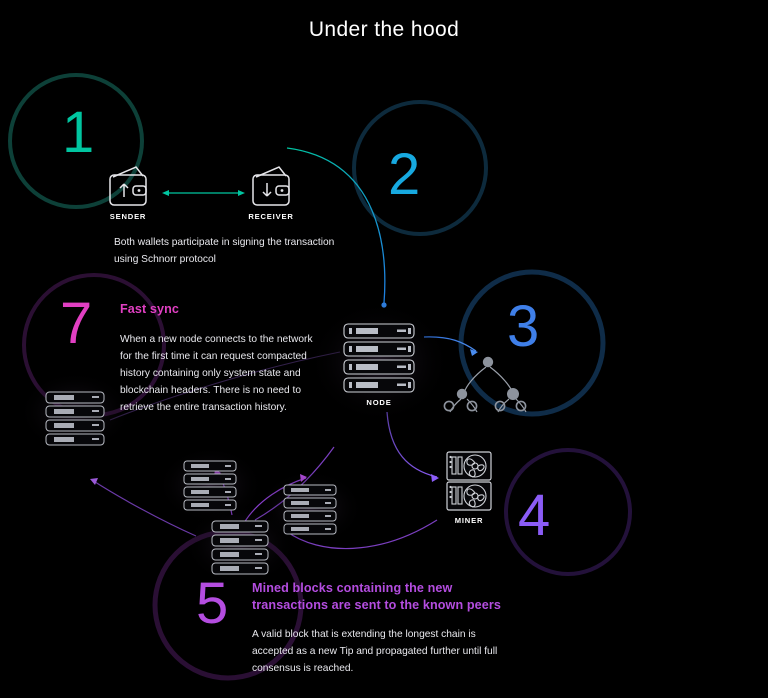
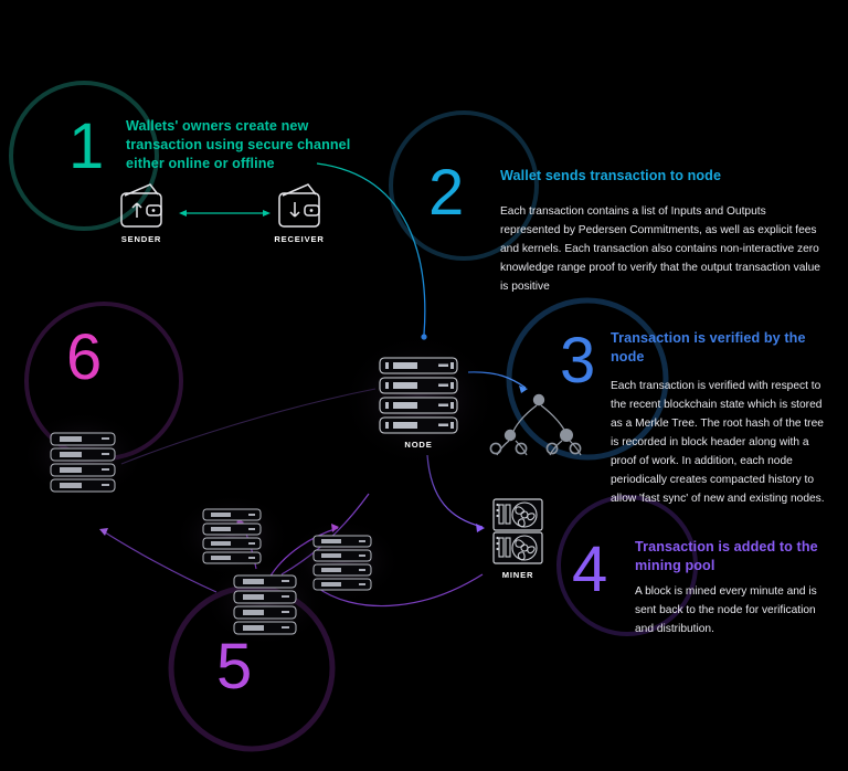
- Under the hood
  1
+ Wallets' owners create new transaction using secure channel either online or offline
  SENDER
  RECEIVER
- Both wallets participate in signing the transaction using Schnorr protocol
  2
+ Wallet sends transaction to node
+ Each transaction contains a list of Inputs and Outputs represented by Pedersen Commitments, as well as explicit fees and kernels. Each transaction also contains non-interactive zero knowledge range proof to verify that the output transaction value is positive
  3
+ Transaction is verified by the node
+ Each transaction is verified with respect to the recent blockchain state which is stored as a Merkle Tree. The root hash of the tree is recorded in block header along with a proof of work. In addition, each node periodically creates compacted history to allow 'fast sync' of new and existing nodes.
  4
+ Transaction is added to the mining pool
+ A block is mined every minute and is sent back to the node for verification and distribution.
  5
- Mined blocks containing the new transactions are sent to the known peers
- A valid block that is extending the longest chain is accepted as a new Tip and propagated further until full consensus is reached.
- 7
+ 6
- Fast sync
- When a new node connects to the network for the first time it can request compacted history containing only system state and blockchain headers. There is no need to retrieve the entire transaction history.
  NODE
  MINER
